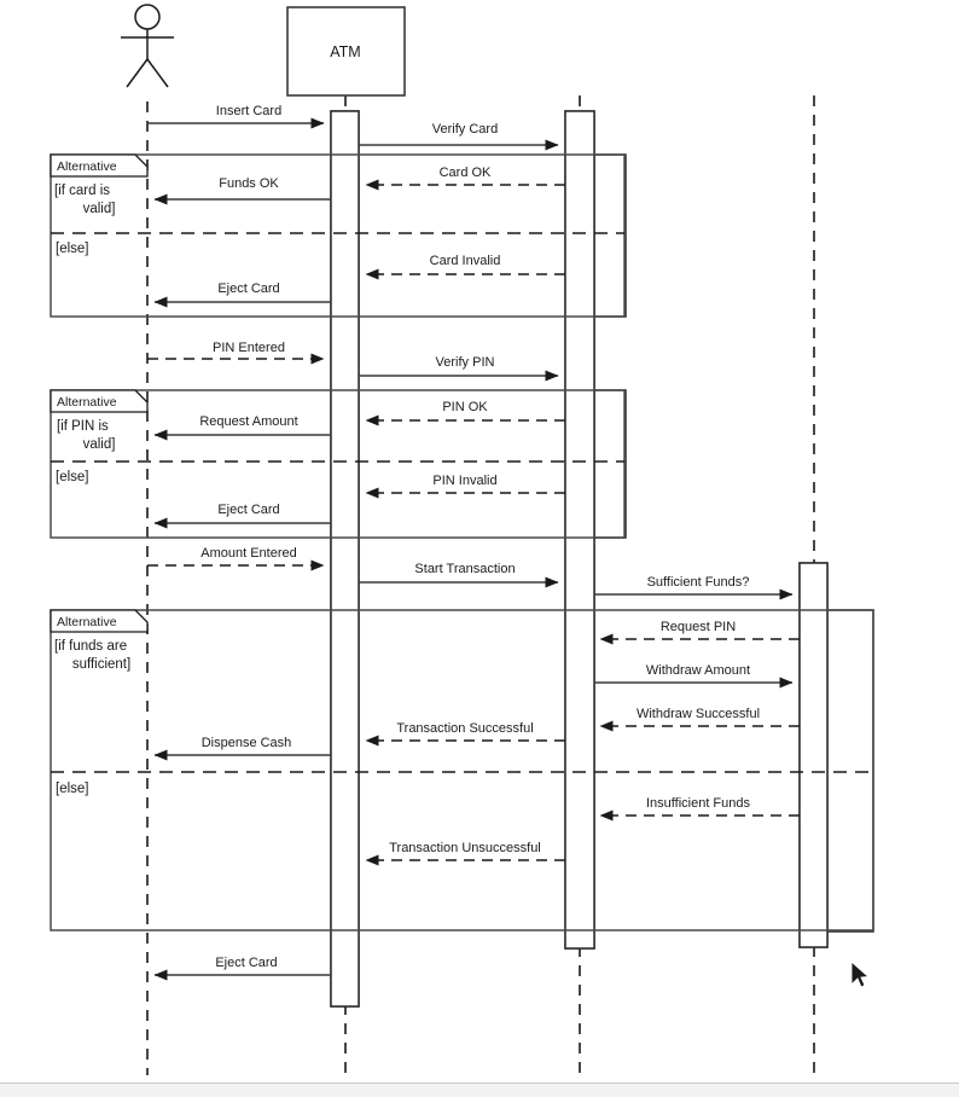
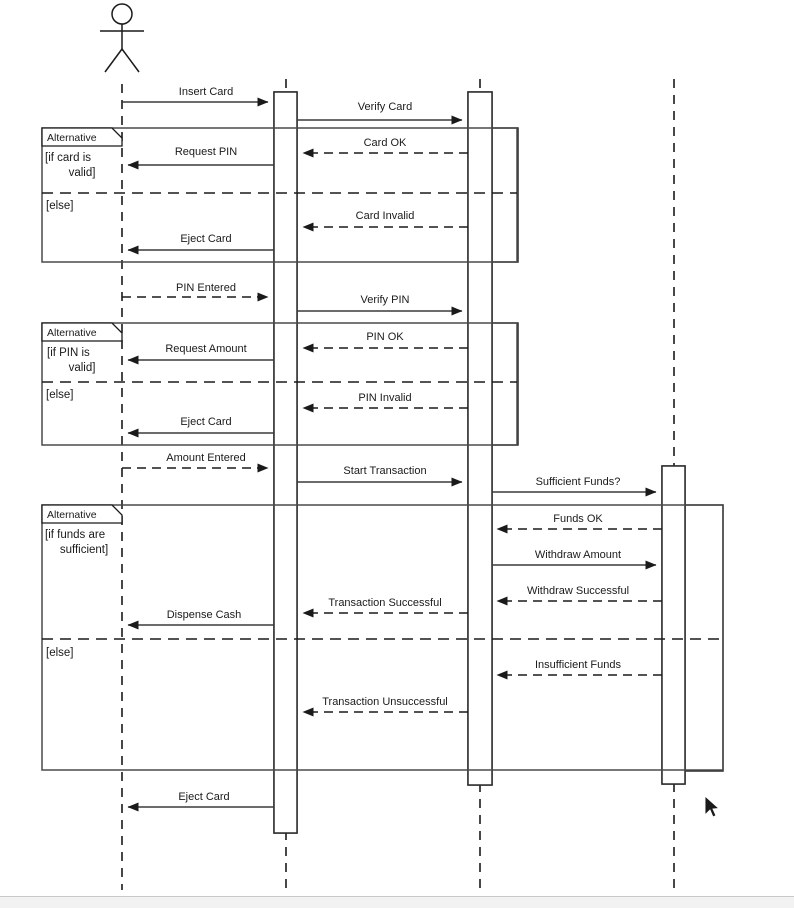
- ATM
  Alternative
  [if card is
  valid]
  [else]
  Alternative
  [if PIN is
  valid]
  [else]
  Alternative
  [if funds are
  sufficient]
  [else]
  Insert Card
  Verify Card
  Card OK
- Funds OK
+ Request PIN
  Card Invalid
  Eject Card
  PIN Entered
  Verify PIN
  PIN OK
  Request Amount
  PIN Invalid
  Eject Card
  Amount Entered
  Start Transaction
  Sufficient Funds?
- Request PIN
+ Funds OK
  Withdraw Amount
  Withdraw Successful
  Transaction Successful
  Dispense Cash
  Insufficient Funds
  Transaction Unsuccessful
  Eject Card
